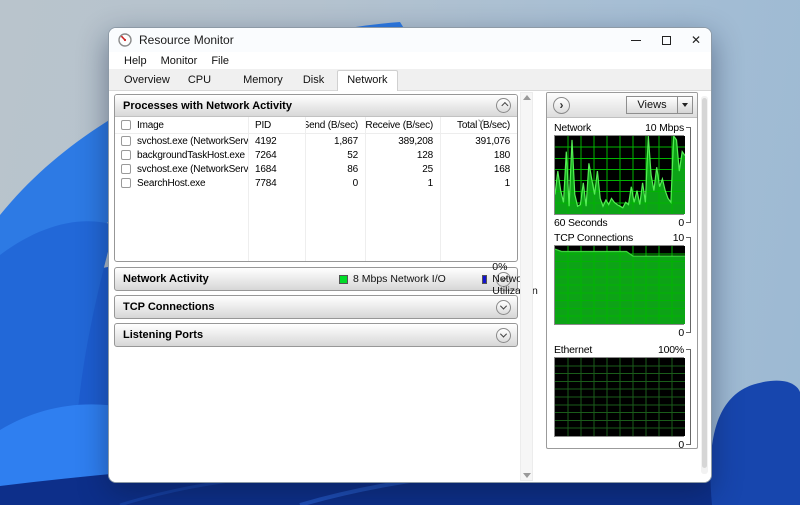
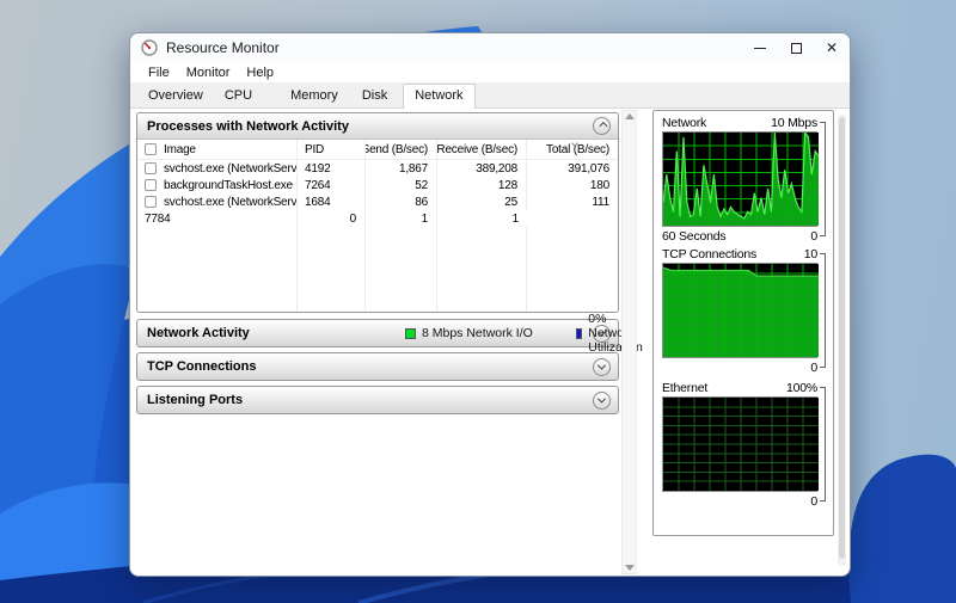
  Resource Monitor
  ✕
- Help
+ File
  Monitor
- File
+ Help
  Overview
  CPU
  Memory
  Disk
  Network
  Processes with Network Activity
  Image
  PID
  Send (B/sec)
  Receive (B/sec)
  Total (B/sec)
  svchost.exe (NetworkServ
  4192
  1,867
  389,208
  391,076
  backgroundTaskHost.exe
  7264
  52
  128
  180
  svchost.exe (NetworkServ
  1684
  86
  25
- 168
+ 111
- SearchHost.exe
  7784
  0
  1
  1
  Network Activity
  8 Mbps Network I/O
  0% Netw Utilizan
  TCP Connections
  Listening Ports
- ›
- Views
  Network
  10 Mbps
  60 Seconds
  0
  TCP Connections
  10
  0
  Ethernet
  100%
  0
